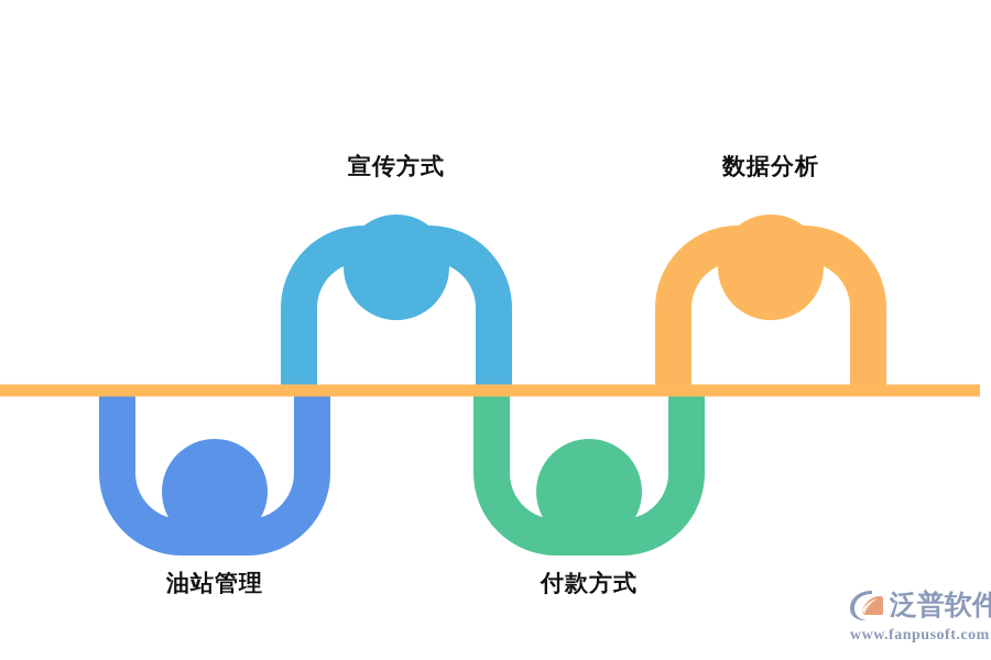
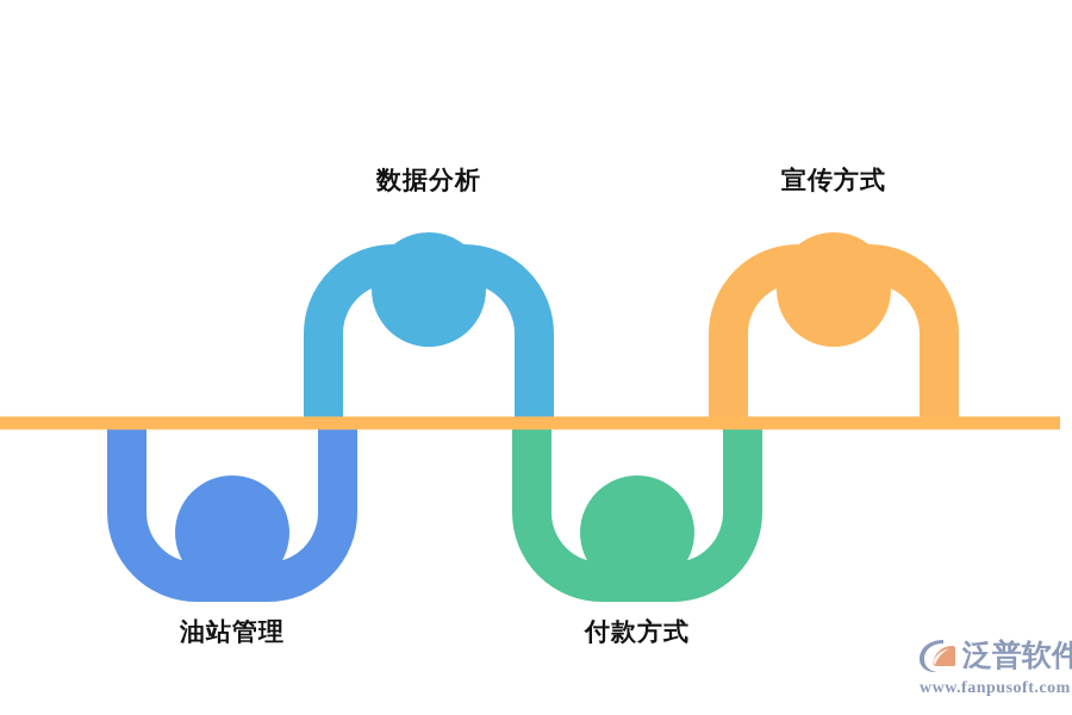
  油站管理
- 宣传方式
+ 数据分析
  付款方式
- 数据分析
+ 宣传方式
  泛普软件
  www.fanpusoft.com
